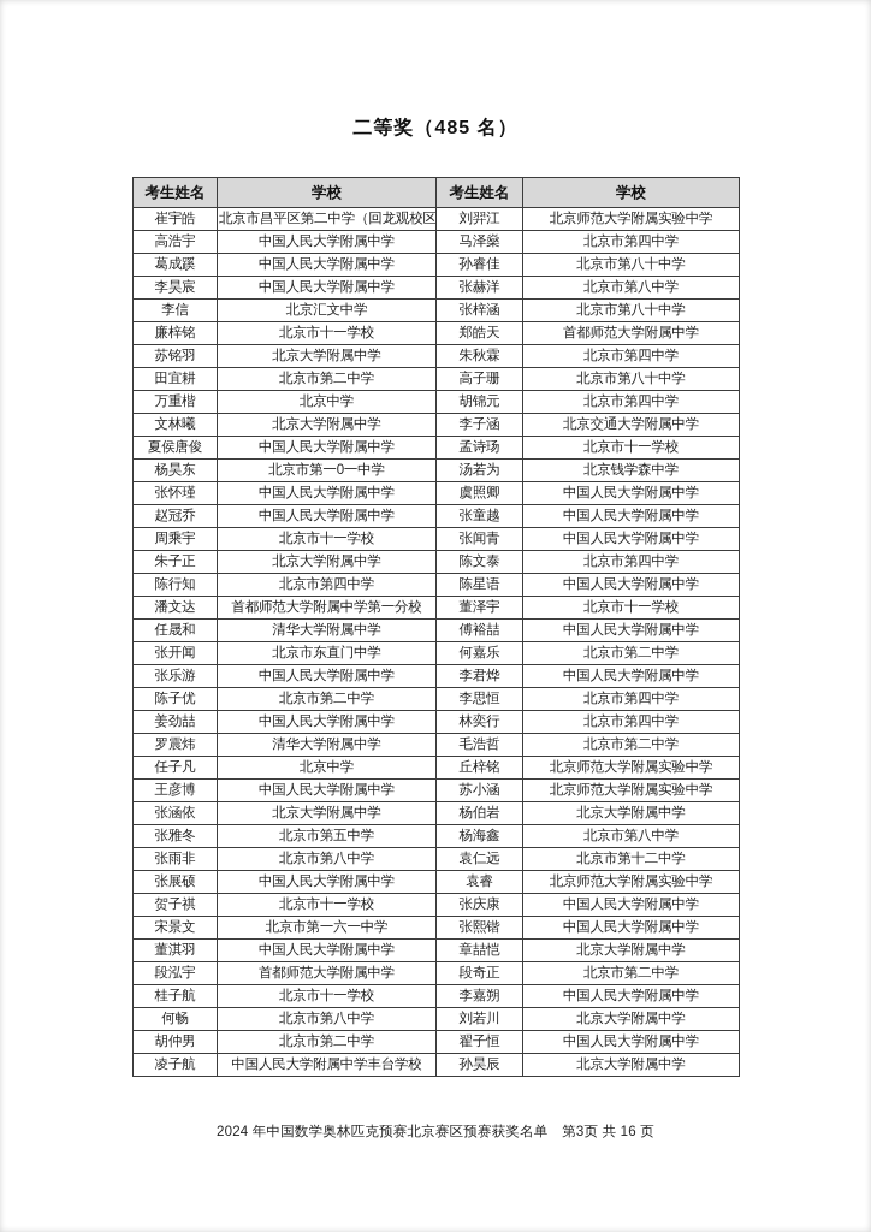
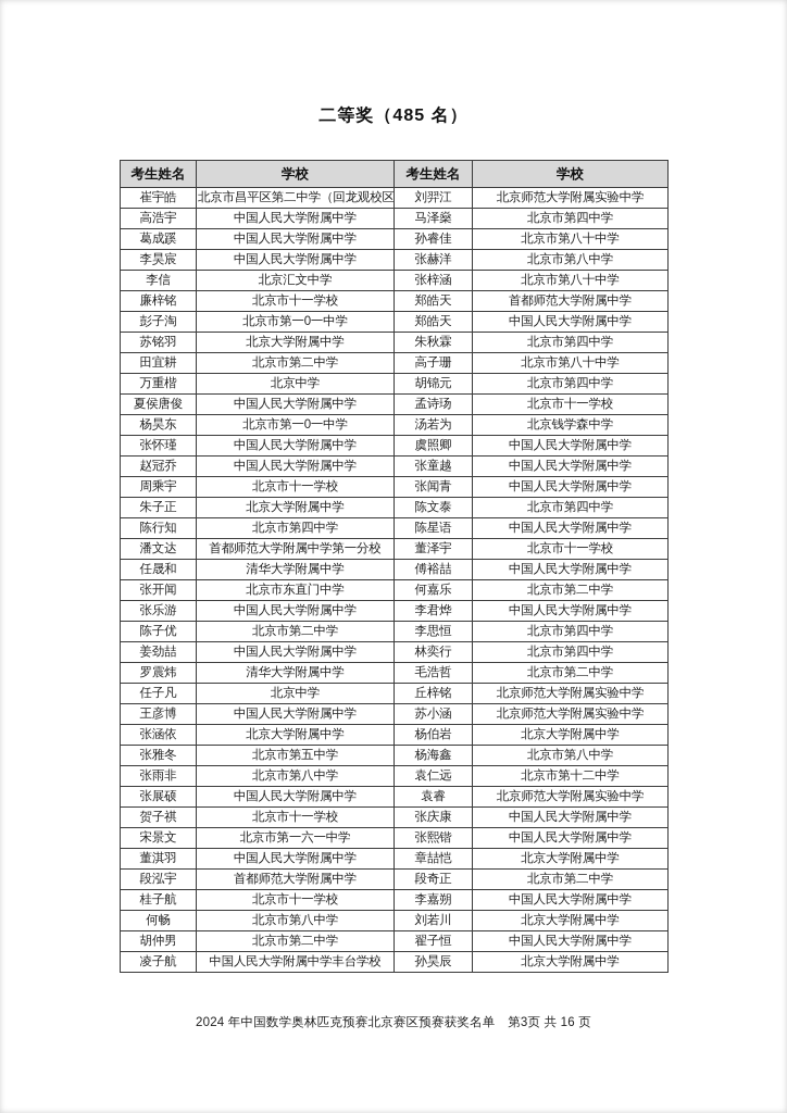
  二等奖（485 名）
  考生姓名	学校	考生姓名	学校
  崔宇皓	北京市昌平区第二中学（回龙观校区	刘羿江	北京师范大学附属实验中学
  高浩宇	中国人民大学附属中学	马泽燊	北京市第四中学
  葛成蹊	中国人民大学附属中学	孙睿佳	北京市第八十中学
  李昊宸	中国人民大学附属中学	张赫洋	北京市第八中学
  李信	北京汇文中学	张梓涵	北京市第八十中学
  廉梓铭	北京市十一学校	郑皓天	首都师范大学附属中学
+ 彭子淘	北京市第一0一中学	郑皓天	中国人民大学附属中学
  苏铭羽	北京大学附属中学	朱秋霖	北京市第四中学
  田宜耕	北京市第二中学	高子珊	北京市第八十中学
  万重楷	北京中学	胡锦元	北京市第四中学
- 文林曦	北京大学附属中学	李子涵	北京交通大学附属中学
  夏侯唐俊	中国人民大学附属中学	孟诗玚	北京市十一学校
  杨昊东	北京市第一0一中学	汤若为	北京钱学森中学
  张怀瑾	中国人民大学附属中学	虞照卿	中国人民大学附属中学
  赵冠乔	中国人民大学附属中学	张童越	中国人民大学附属中学
  周乘宇	北京市十一学校	张闻青	中国人民大学附属中学
  朱子正	北京大学附属中学	陈文泰	北京市第四中学
  陈行知	北京市第四中学	陈星语	中国人民大学附属中学
  潘文达	首都师范大学附属中学第一分校	董泽宇	北京市十一学校
  任晟和	清华大学附属中学	傅裕喆	中国人民大学附属中学
  张开闻	北京市东直门中学	何嘉乐	北京市第二中学
  张乐游	中国人民大学附属中学	李君烨	中国人民大学附属中学
  陈子优	北京市第二中学	李思恒	北京市第四中学
  姜劲喆	中国人民大学附属中学	林奕行	北京市第四中学
  罗震炜	清华大学附属中学	毛浩哲	北京市第二中学
  任子凡	北京中学	丘梓铭	北京师范大学附属实验中学
  王彦博	中国人民大学附属中学	苏小涵	北京师范大学附属实验中学
  张涵依	北京大学附属中学	杨伯岩	北京大学附属中学
  张雅冬	北京市第五中学	杨海鑫	北京市第八中学
  张雨非	北京市第八中学	袁仁远	北京市第十二中学
  张展硕	中国人民大学附属中学	袁睿	北京师范大学附属实验中学
  贺子祺	北京市十一学校	张庆康	中国人民大学附属中学
  宋景文	北京市第一六一中学	张熙锴	中国人民大学附属中学
  董淇羽	中国人民大学附属中学	章喆恺	北京大学附属中学
  段泓宇	首都师范大学附属中学	段奇正	北京市第二中学
  桂子航	北京市十一学校	李嘉朔	中国人民大学附属中学
  何畅	北京市第八中学	刘若川	北京大学附属中学
  胡仲男	北京市第二中学	翟子恒	中国人民大学附属中学
  凌子航	中国人民大学附属中学丰台学校	孙昊辰	北京大学附属中学
  2024 年中国数学奥林匹克预赛北京赛区预赛获奖名单 第3页 共 16 页
